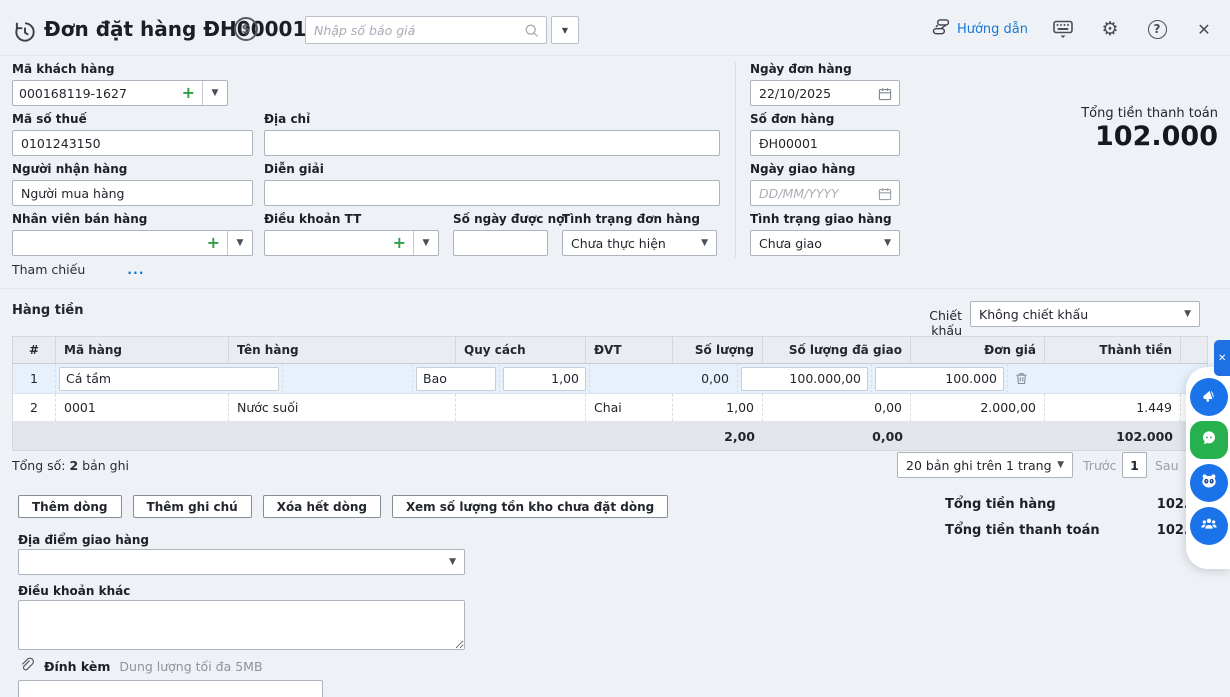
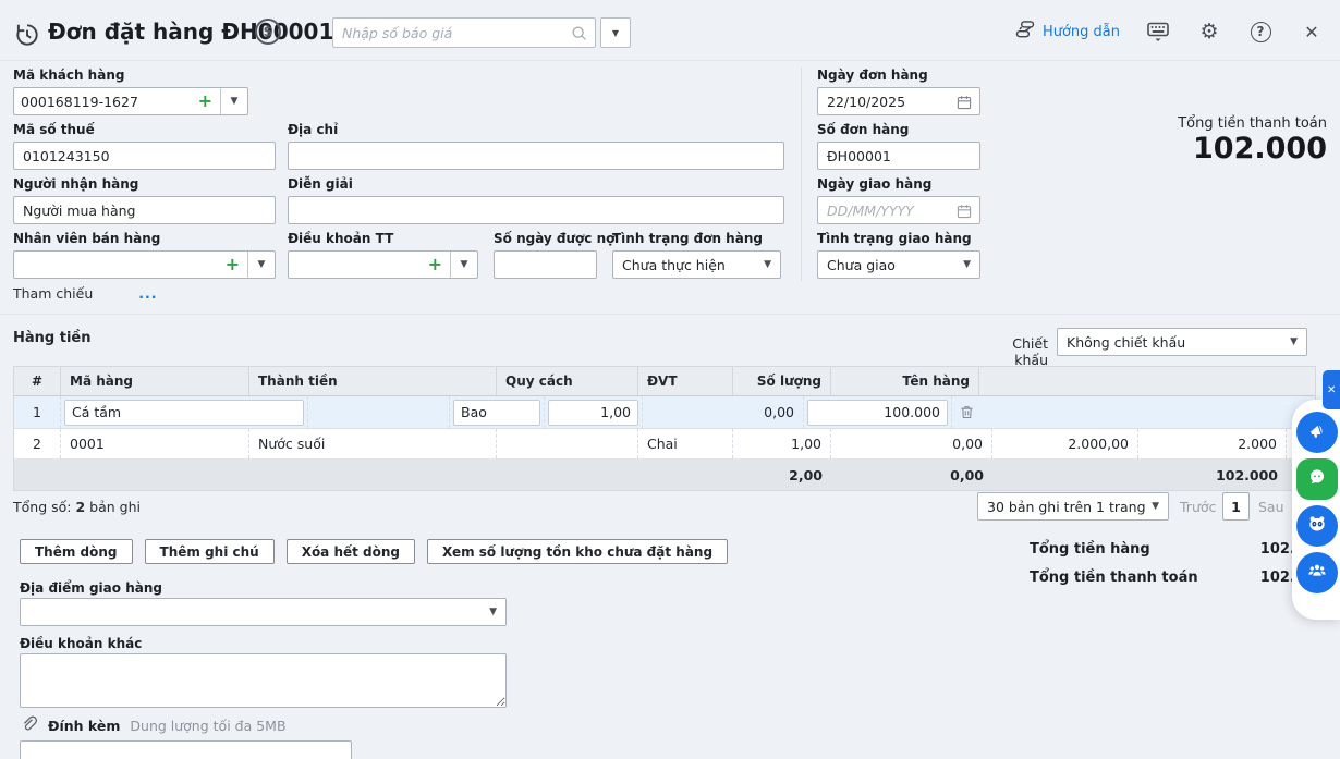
  Đơn đặt hàng ĐH00001
  Nhập số báo giá
  ▼
  Hướng dẫn
  ⚙
  ?
  ✕
  Mã khách hàng
  000168119-1627
  +
  ▼
  $
  Ngày đơn hàng
  22/10/2025
  Mã số thuế
  0101243150
  Địa chỉ
  Số đơn hàng
  ĐH00001
  Tổng tiền thanh toán
  102.000
  Người nhận hàng
  Người mua hàng
  Diễn giải
  Ngày giao hàng
  DD/MM/YYYY
  Nhân viên bán hàng
  +
  ▼
  Điều khoản TT
  +
  ▼
  Số ngày được nợ
  Tình trạng đơn hàng
  Chưa thực hiện
  ▼
  Tình trạng giao hàng
  Chưa giao
  ▼
  Tham chiếu ...
  Hàng tiền
  Chiết khấu
  Không chiết khấu
  ▼
  #
  Mã hàng
- Tên hàng
+ Thành tiền
  Quy cách
  ĐVT
  Số lượng
- Số lượng đã giao
- Đơn giá
- Thành tiền
+ Tên hàng
  1
  Cá tầm
  Bao
  1,00
  0,00
- 100.000,00
  100.000
  2
  0001
  Nước suối
  Chai
  1,00
  0,00
  2.000,00
- 1.449
+ 2.000
  2,00
  0,00
  102.000
  Tổng số: 2 bản ghi
- 20 bản ghi trên 1 trang
+ 30 bản ghi trên 1 trang
  ▼
  Trước
  1
  Sau
  Thêm dòng
  Thêm ghi chú
  Xóa hết dòng
- Xem số lượng tồn kho chưa đặt dòng
+ Xem số lượng tồn kho chưa đặt hàng
  Tổng tiền hàng
  Tổng tiền thanh toán
  Địa điểm giao hàng
  ▼
  Điều khoản khác
  Đính kèm
  Dung lượng tối đa 5MB
  ✕
